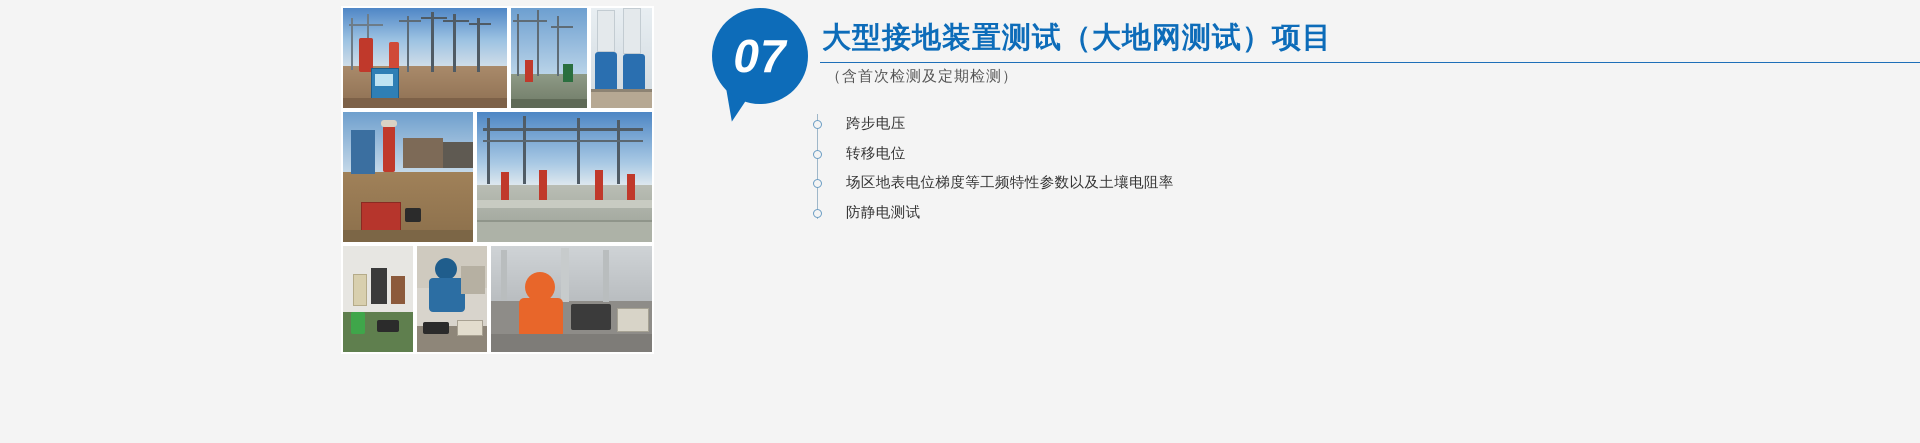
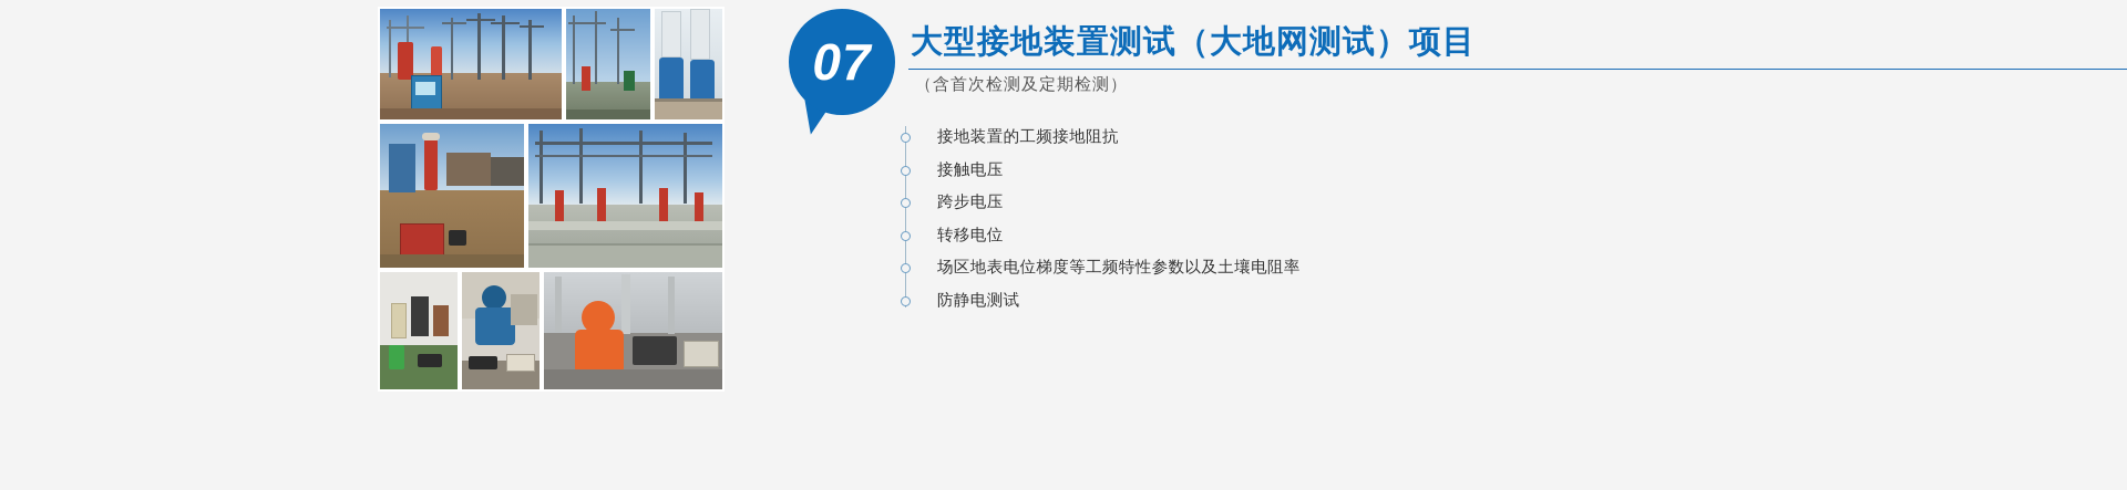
  07
  大型接地装置测试（大地网测试）项目
  （含首次检测及定期检测）
+ 接地装置的工频接地阻抗
+ 接触电压
  跨步电压
  转移电位
  场区地表电位梯度等工频特性参数以及土壤电阻率
  防静电测试
